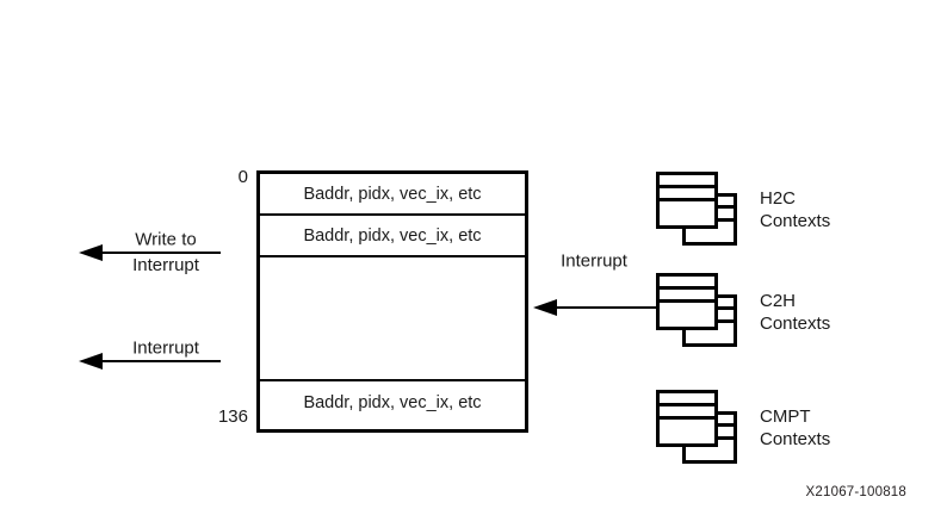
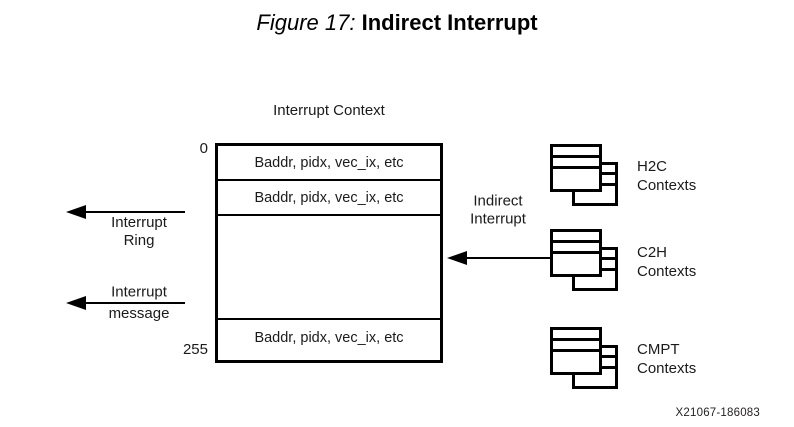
+ Figure 17: Indirect Interrupt
+ Interrupt Context
  0
- 136
+ 255
  Baddr, pidx, vec_ix, etc
  Baddr, pidx, vec_ix, etc
  Baddr, pidx, vec_ix, etc
- Write to
  Interrupt
+ Ring
  Interrupt
+ message
+ Indirect
  Interrupt
  H2C
  Contexts
  C2H
  Contexts
  CMPT
  Contexts
- X21067-100818
+ X21067-186083
